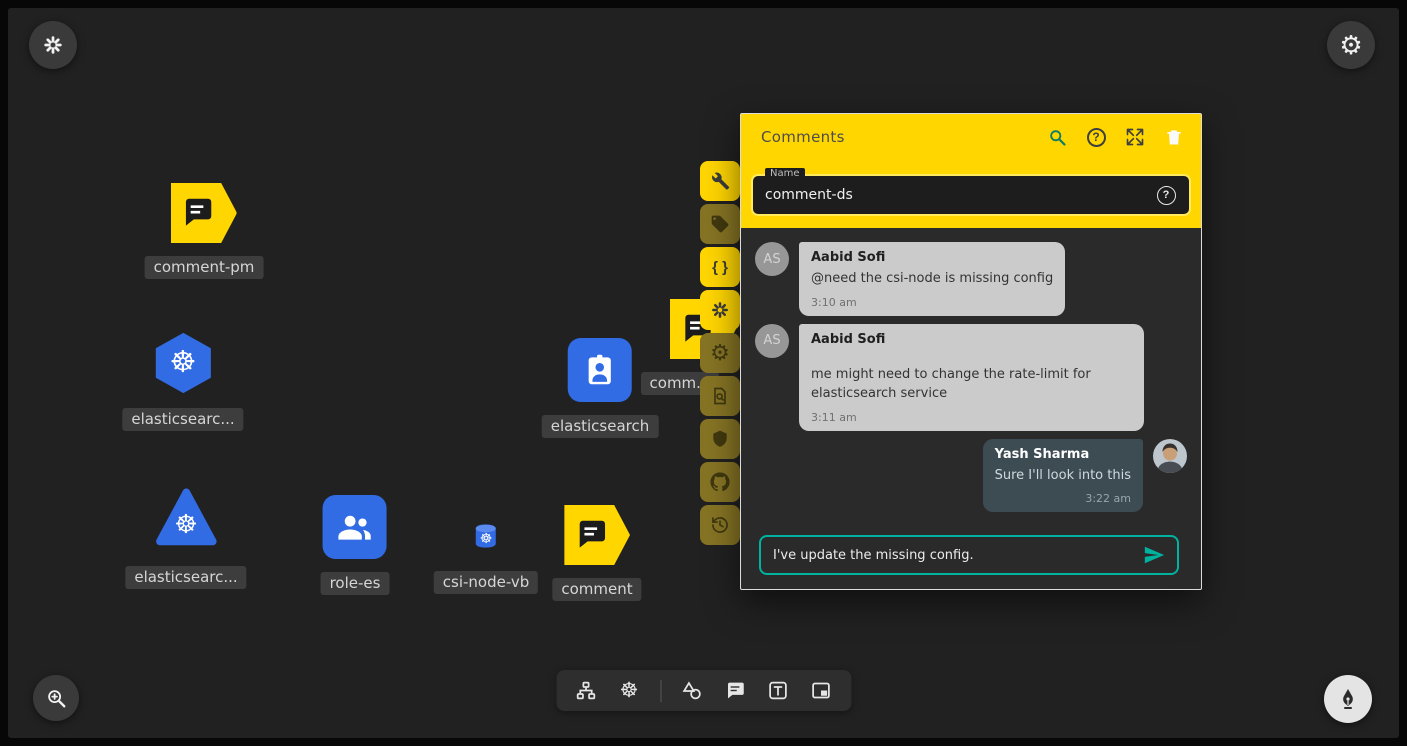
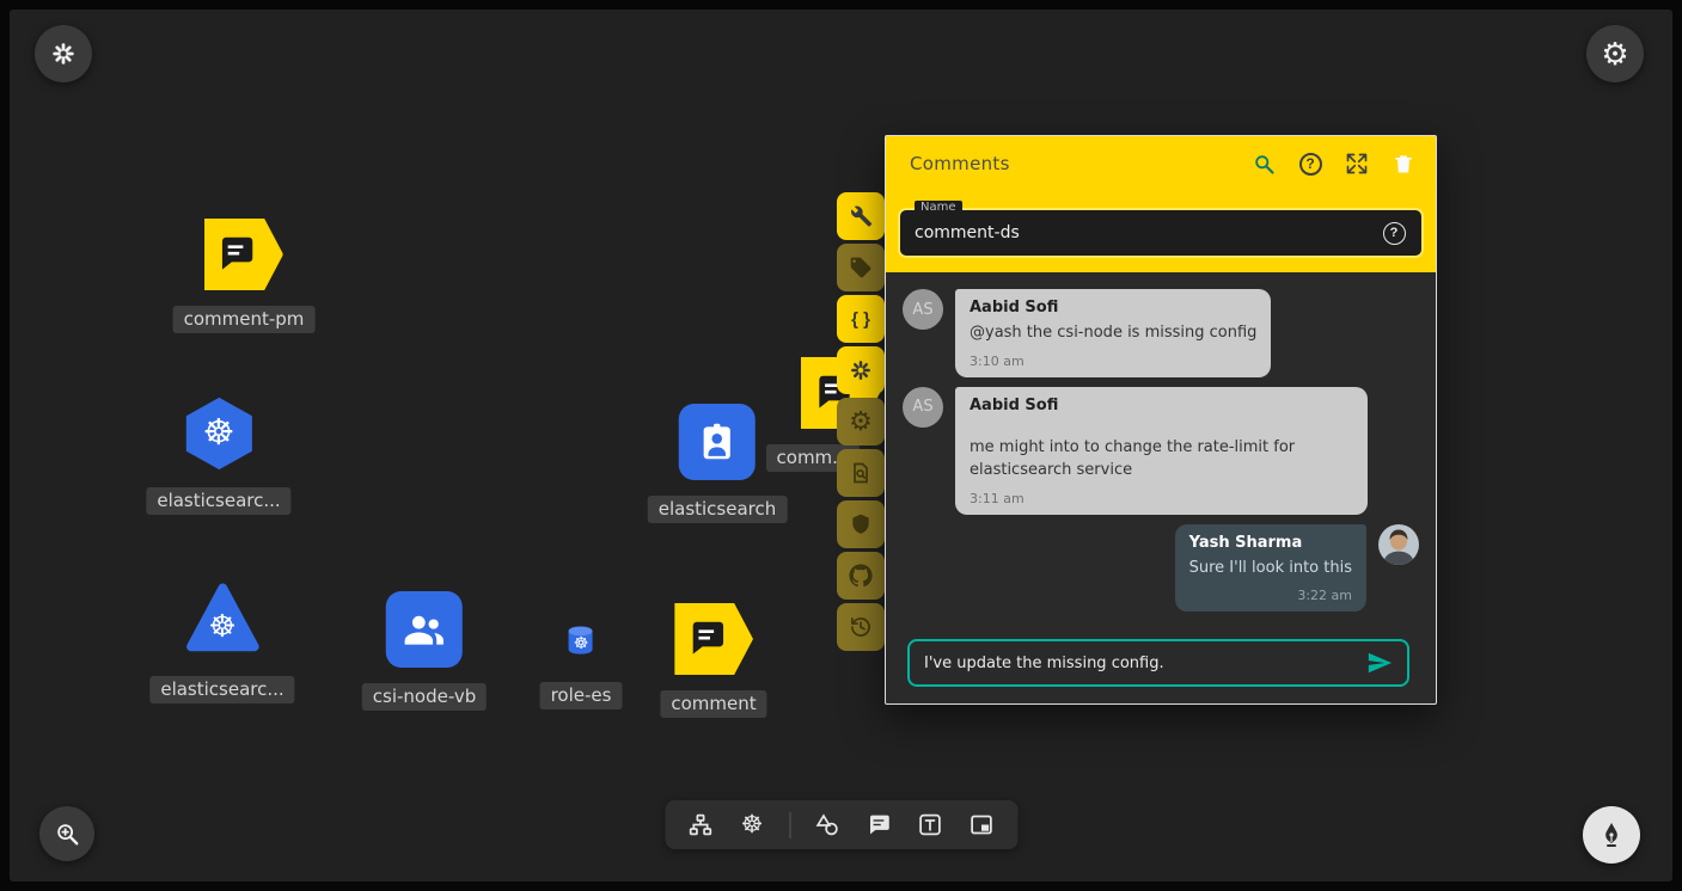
  ⚙
  comment-pm
  ☸
  elasticsearc...
  elasticsearch
  ☸
  elasticsearc...
- role-es
+ csi-node-vb
  ☸
- csi-node-vb
+ role-es
  comment
  comm.
  { }
  ⚙
  Comments
  ?
  Name
  comment-ds
  ?
  AS
  Aabid Sofi
- @need the csi-node is missing config
+ @yash the csi-node is missing config
  3:10 am
  AS
  Aabid Sofi
- me might need to change the rate-limit for elasticsearch service
+ me might into to change the rate-limit for elasticsearch service
  3:11 am
  Yash Sharma
  Sure I'll look into this
  3:22 am
  I've update the missing config.
  ☸
